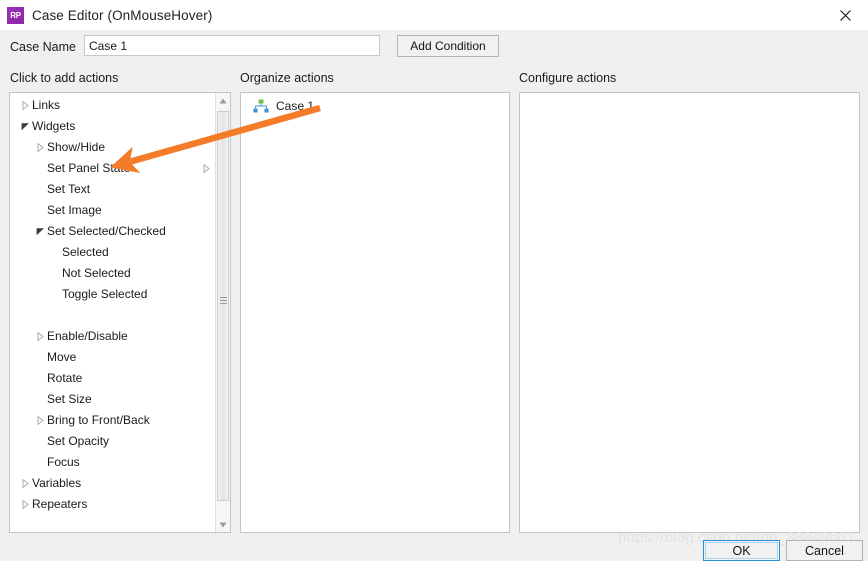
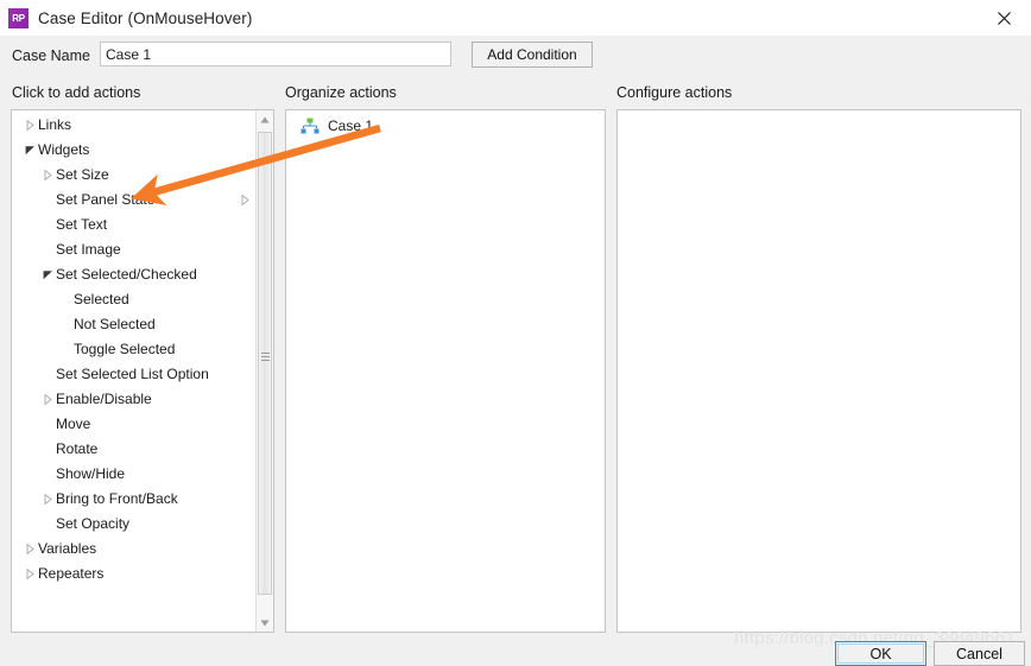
  RP
  Case Editor (OnMouseHover)
  Case Name
  Case 1
  Add Condition
  Click to add actions
  Organize actions
  Configure actions
  Links
  Widgets
- Show/Hide
+ Set Size
  Set Panel State
  Set Text
  Set Image
  Set Selected/Checked
  Selected
  Not Selected
  Toggle Selected
+ Set Selected List Option
  Enable/Disable
  Move
  Rotate
- Set Size
+ Show/Hide
  Bring to Front/Back
  Set Opacity
- Focus
  Variables
  Repeaters
  Case 1
  https://blog.csdn.net/qq_38849661
  OK
  Cancel
